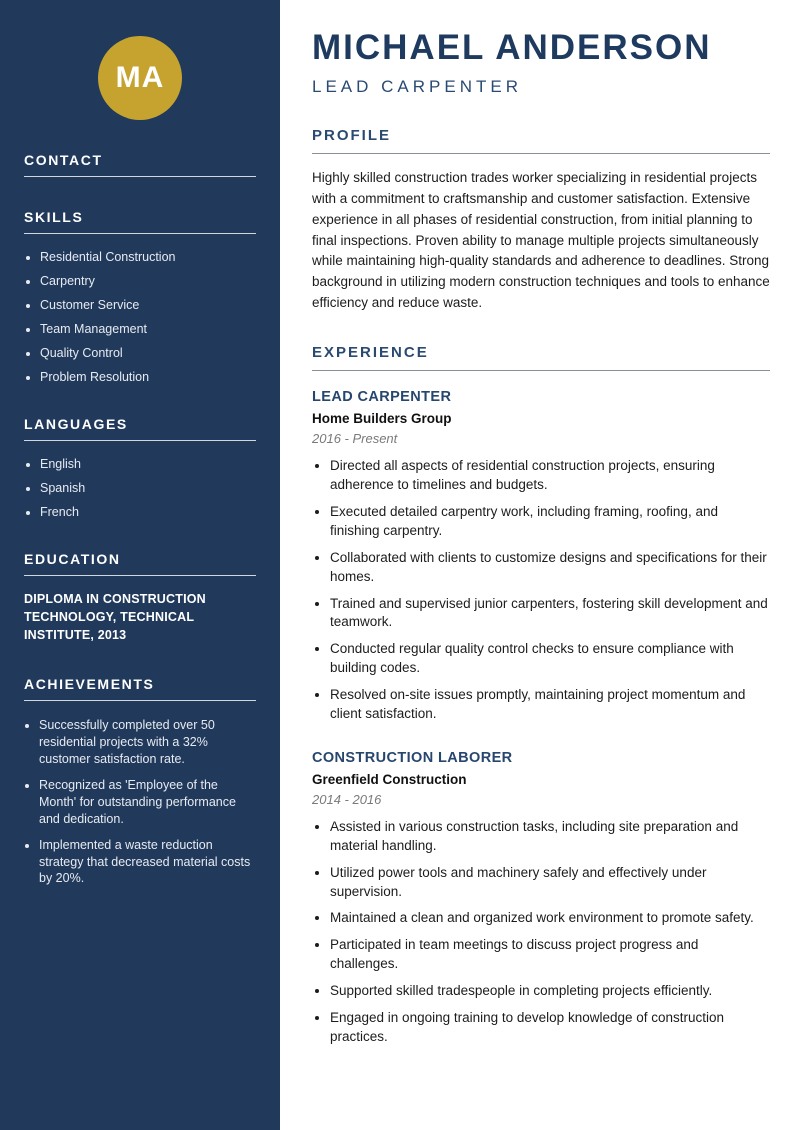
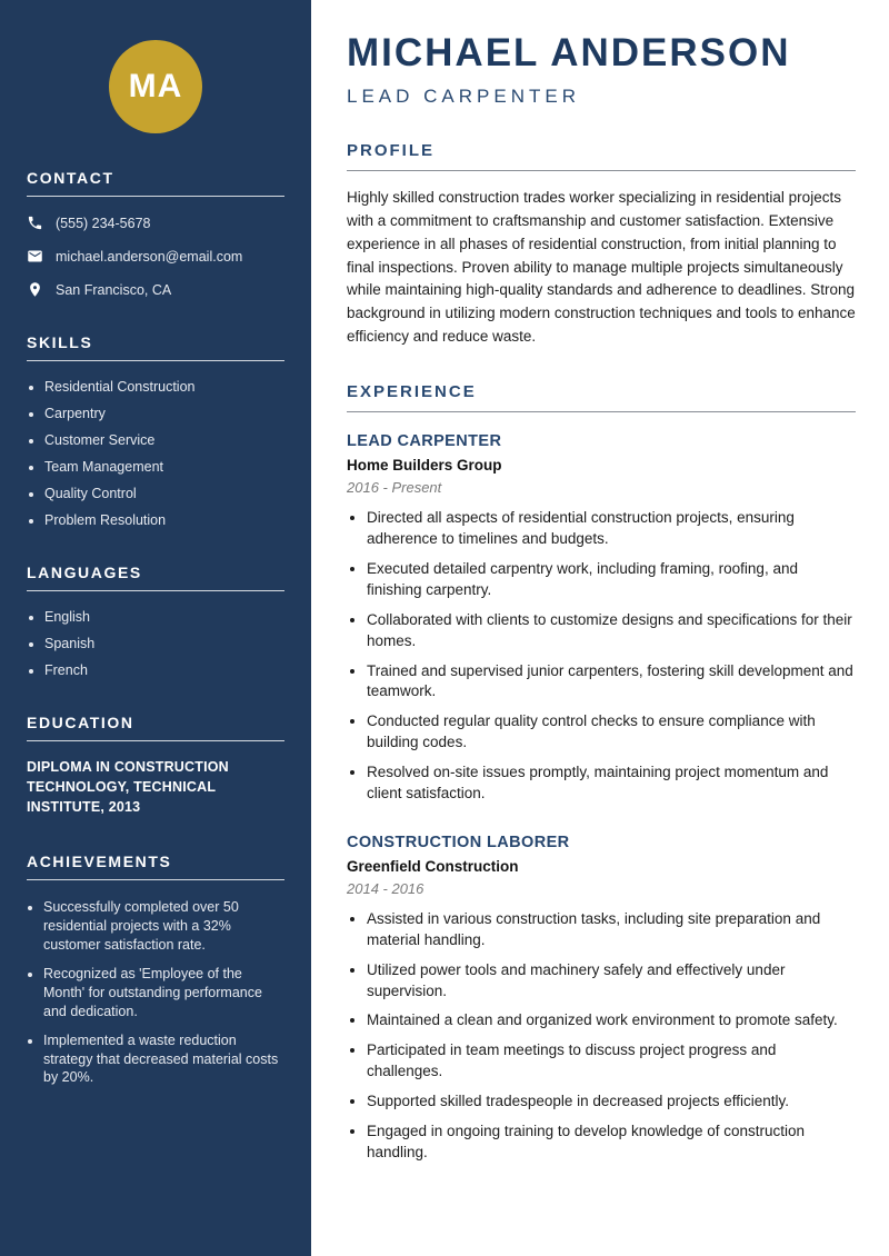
  MA
  CONTACT
+ (555) 234-5678
+ michael.anderson@email.com
+ San Francisco, CA
  SKILLS
  Residential Construction
  Carpentry
  Customer Service
  Team Management
  Quality Control
  Problem Resolution
  LANGUAGES
  English
  Spanish
  French
  EDUCATION
  DIPLOMA IN CONSTRUCTION TECHNOLOGY, TECHNICAL INSTITUTE, 2013
  ACHIEVEMENTS
  Successfully completed over 50 residential projects with a 32% customer satisfaction rate.
  Recognized as 'Employee of the Month' for outstanding performance and dedication.
  Implemented a waste reduction strategy that decreased material costs by 20%.
  MICHAEL ANDERSON
  LEAD CARPENTER
  PROFILE
  Highly skilled construction trades worker specializing in residential projects with a commitment to craftsmanship and customer satisfaction. Extensive experience in all phases of residential construction, from initial planning to final inspections. Proven ability to manage multiple projects simultaneously while maintaining high-quality standards and adherence to deadlines. Strong background in utilizing modern construction techniques and tools to enhance efficiency and reduce waste.
  EXPERIENCE
  LEAD CARPENTER
  Home Builders Group
  2016 - Present
  Directed all aspects of residential construction projects, ensuring adherence to timelines and budgets.
  Executed detailed carpentry work, including framing, roofing, and finishing carpentry.
  Collaborated with clients to customize designs and specifications for their homes.
  Trained and supervised junior carpenters, fostering skill development and teamwork.
  Conducted regular quality control checks to ensure compliance with building codes.
  Resolved on-site issues promptly, maintaining project momentum and client satisfaction.
  CONSTRUCTION LABORER
  Greenfield Construction
  2014 - 2016
  Assisted in various construction tasks, including site preparation and material handling.
  Utilized power tools and machinery safely and effectively under supervision.
  Maintained a clean and organized work environment to promote safety.
  Participated in team meetings to discuss project progress and challenges.
- Supported skilled tradespeople in completing projects efficiently.
+ Supported skilled tradespeople in decreased projects efficiently.
- Engaged in ongoing training to develop knowledge of construction practices.
+ Engaged in ongoing training to develop knowledge of construction handling.
